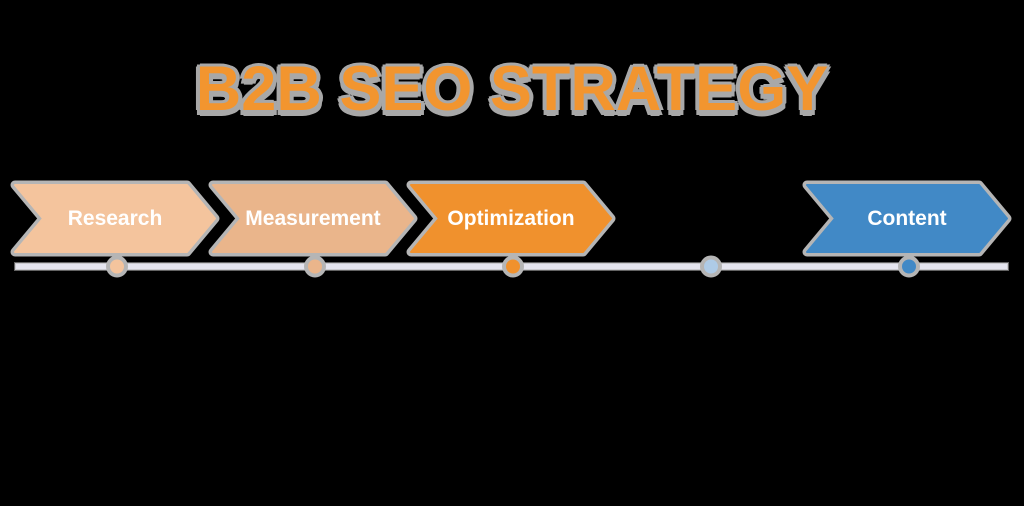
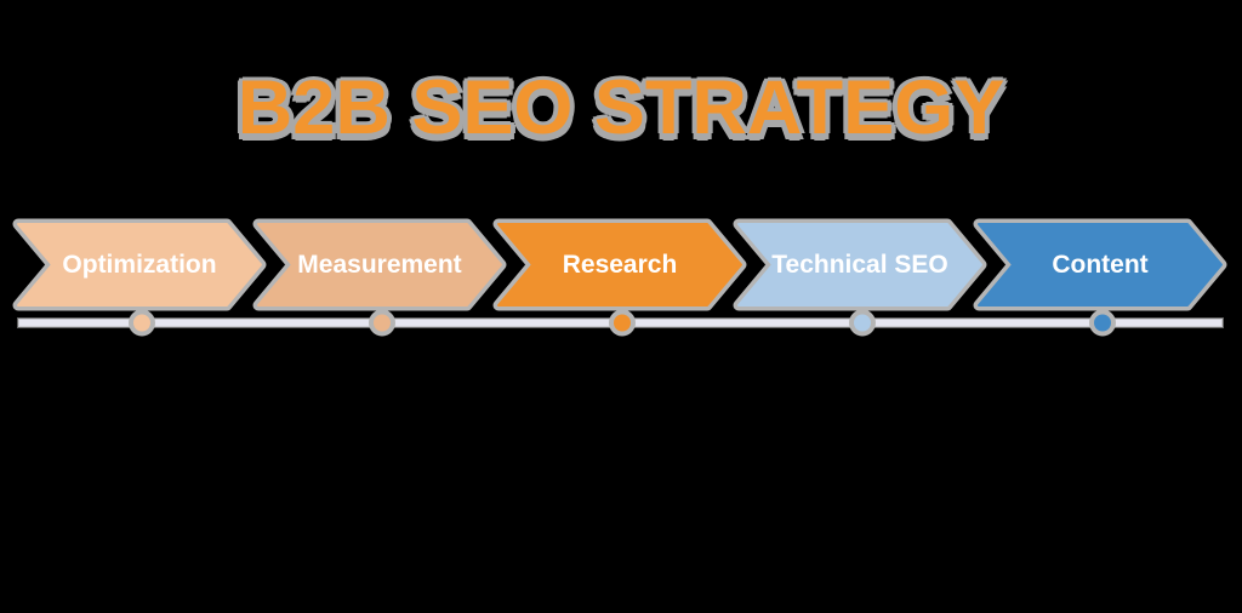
  B2B SEO STRATEGY
- Research
+ Optimization
  Measurement
- Optimization
+ Research
+ Technical SEO
  Content
